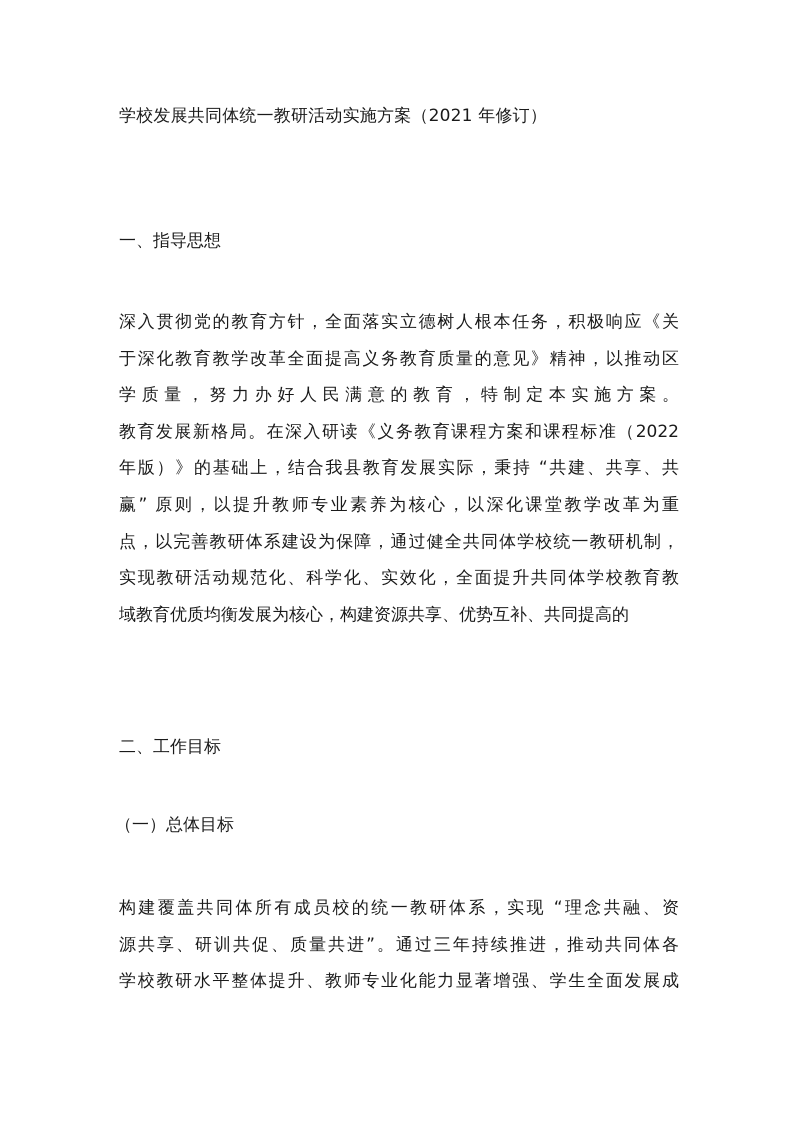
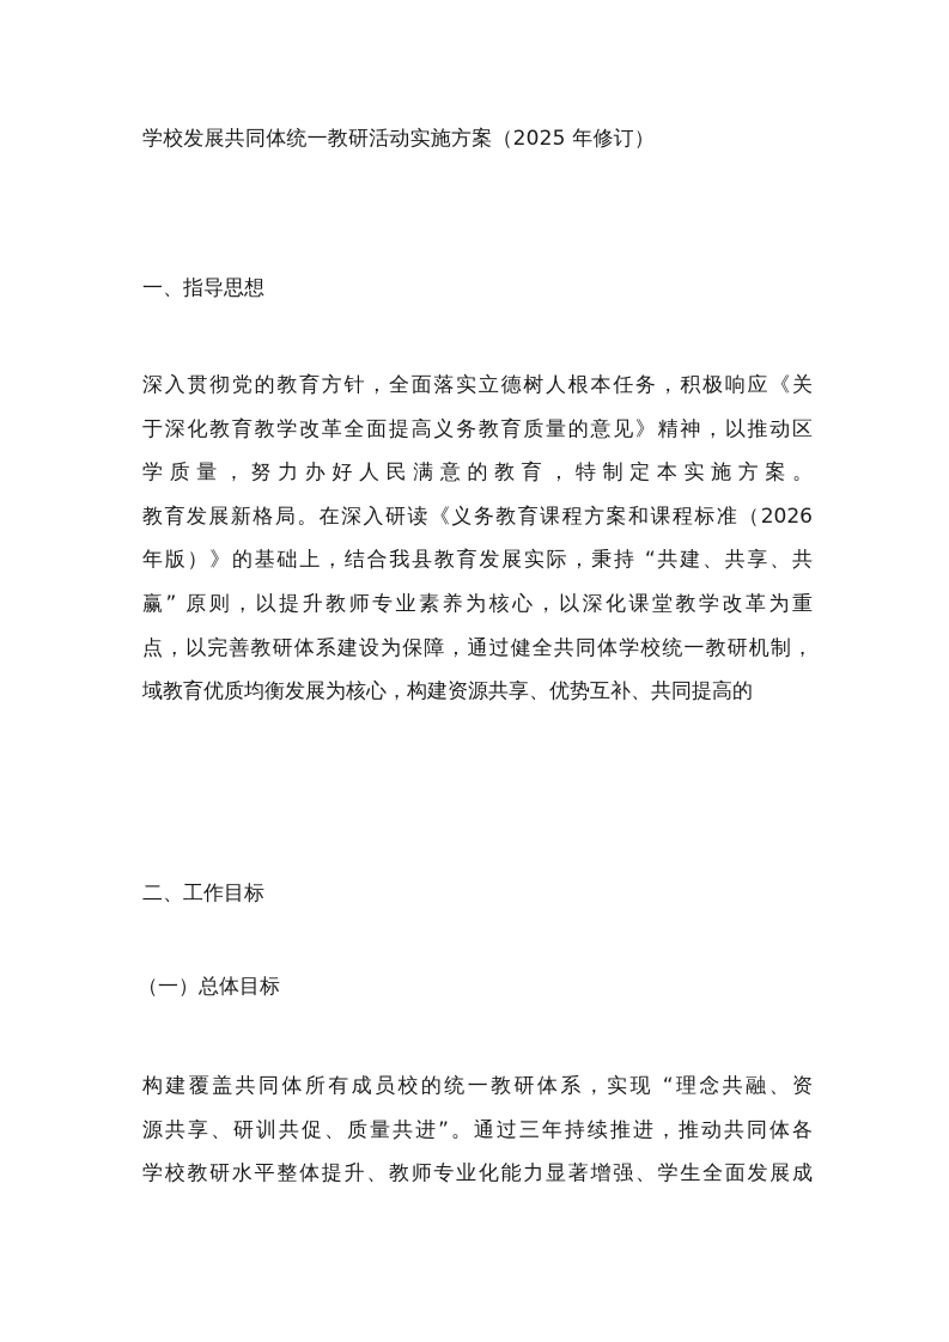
- 学校发展共同体统一教研活动实施方案（2021 年修订）
+ 学校发展共同体统一教研活动实施方案（2025 年修订）
  一、指导思想
  深入贯彻党的教育方针，全面落实立德树人根本任务，积极响应《关
  于深化教育教学改革全面提高义务教育质量的意见》精神，以推动区
  学质量，努力办好人民满意的教育，特制定本实施方案。
- 教育发展新格局。在深入研读《义务教育课程方案和课程标准（2022
+ 教育发展新格局。在深入研读《义务教育课程方案和课程标准（2026
  年版）》的基础上，结合我县教育发展实际，秉持 “共建、共享、共
  赢” 原则，以提升教师专业素养为核心，以深化课堂教学改革为重
  点，以完善教研体系建设为保障，通过健全共同体学校统一教研机制，
- 实现教研活动规范化、科学化、实效化，全面提升共同体学校教育教
  域教育优质均衡发展为核心，构建资源共享、优势互补、共同提高的
  二、工作目标
  （一）总体目标
  构建覆盖共同体所有成员校的统一教研体系，实现 “理念共融、资
  源共享、研训共促、质量共进”。通过三年持续推进，推动共同体各
  学校教研水平整体提升、教师专业化能力显著增强、学生全面发展成
